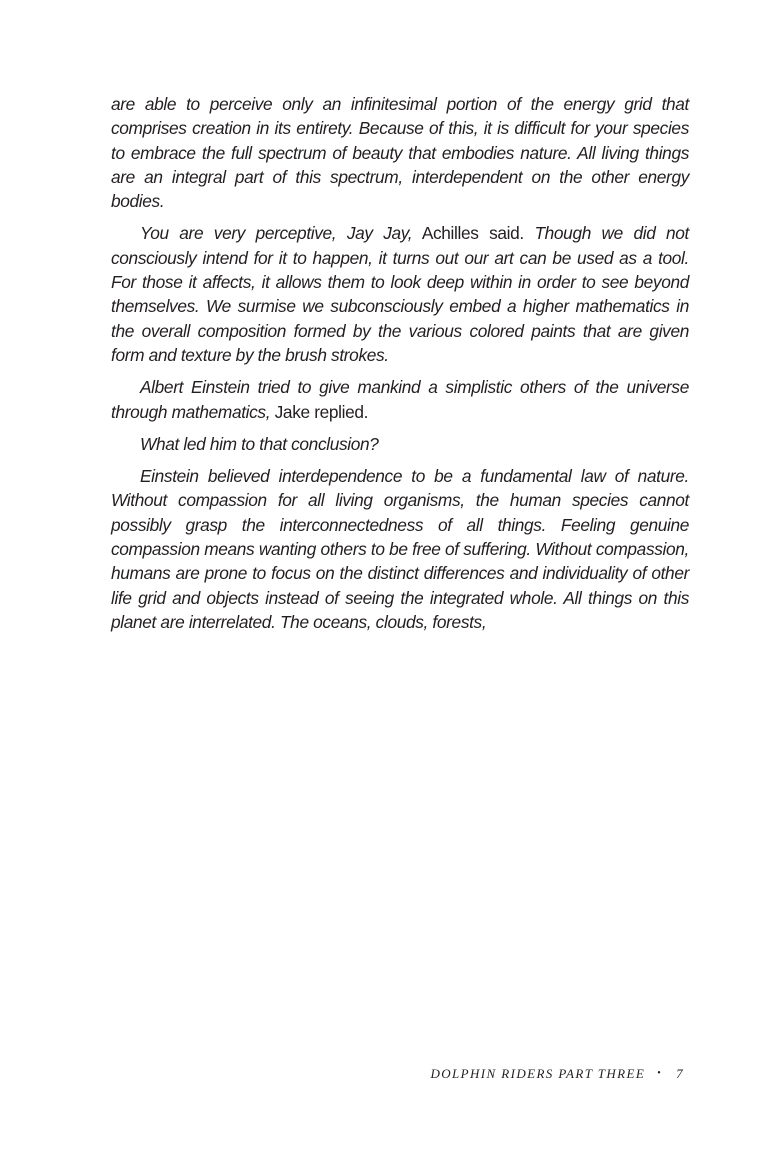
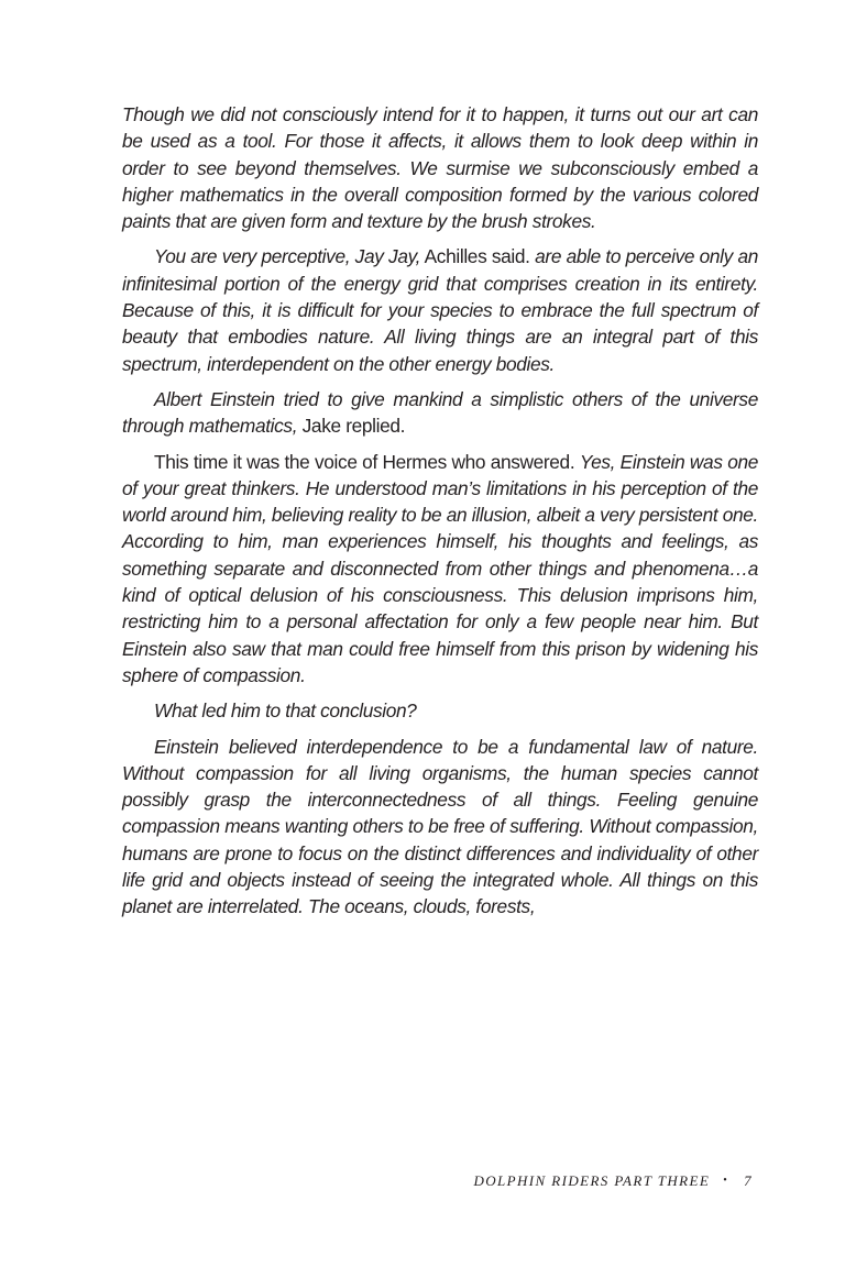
- are able to perceive only an infinitesimal portion of the energy grid that comprises creation in its entirety. Because of this, it is difficult for your species to embrace the full spectrum of beauty that embodies nature. All living things are an integral part of this spectrum, interdependent on the other energy bodies.
+ Though we did not consciously intend for it to happen, it turns out our art can be used as a tool. For those it affects, it allows them to look deep within in order to see beyond themselves. We surmise we subconsciously embed a higher mathematics in the overall composition formed by the various colored paints that are given form and texture by the brush strokes.
- You are very perceptive, Jay Jay, Achilles said. Though we did not consciously intend for it to happen, it turns out our art can be used as a tool. For those it affects, it allows them to look deep within in order to see beyond themselves. We surmise we subconsciously embed a higher mathematics in the overall composition formed by the various colored paints that are given form and texture by the brush strokes.
+ You are very perceptive, Jay Jay, Achilles said. are able to perceive only an infinitesimal portion of the energy grid that comprises creation in its entirety. Because of this, it is difficult for your species to embrace the full spectrum of beauty that embodies nature. All living things are an integral part of this spectrum, interdependent on the other energy bodies.
  Albert Einstein tried to give mankind a simplistic others of the universe through mathematics, Jake replied.
+ This time it was the voice of Hermes who answered. Yes, Einstein was one of your great thinkers. He understood man’s limitations in his perception of the world around him, believing reality to be an illusion, albeit a very persistent one. According to him, man experiences himself, his thoughts and feelings, as something separate and disconnected from other things and phenomena…a kind of optical delusion of his consciousness. This delusion imprisons him, restricting him to a personal affectation for only a few people near him. But Einstein also saw that man could free himself from this prison by widening his sphere of compassion.
  What led him to that conclusion?
  Einstein believed interdependence to be a fundamental law of nature. Without compassion for all living organisms, the human species cannot possibly grasp the interconnectedness of all things. Feeling genuine compassion means wanting others to be free of suffering. Without compassion, humans are prone to focus on the distinct differences and individuality of other life grid and objects instead of seeing the integrated whole. All things on this planet are interrelated. The oceans, clouds, forests,
  DOLPHIN RIDERS PART THREE • 7
